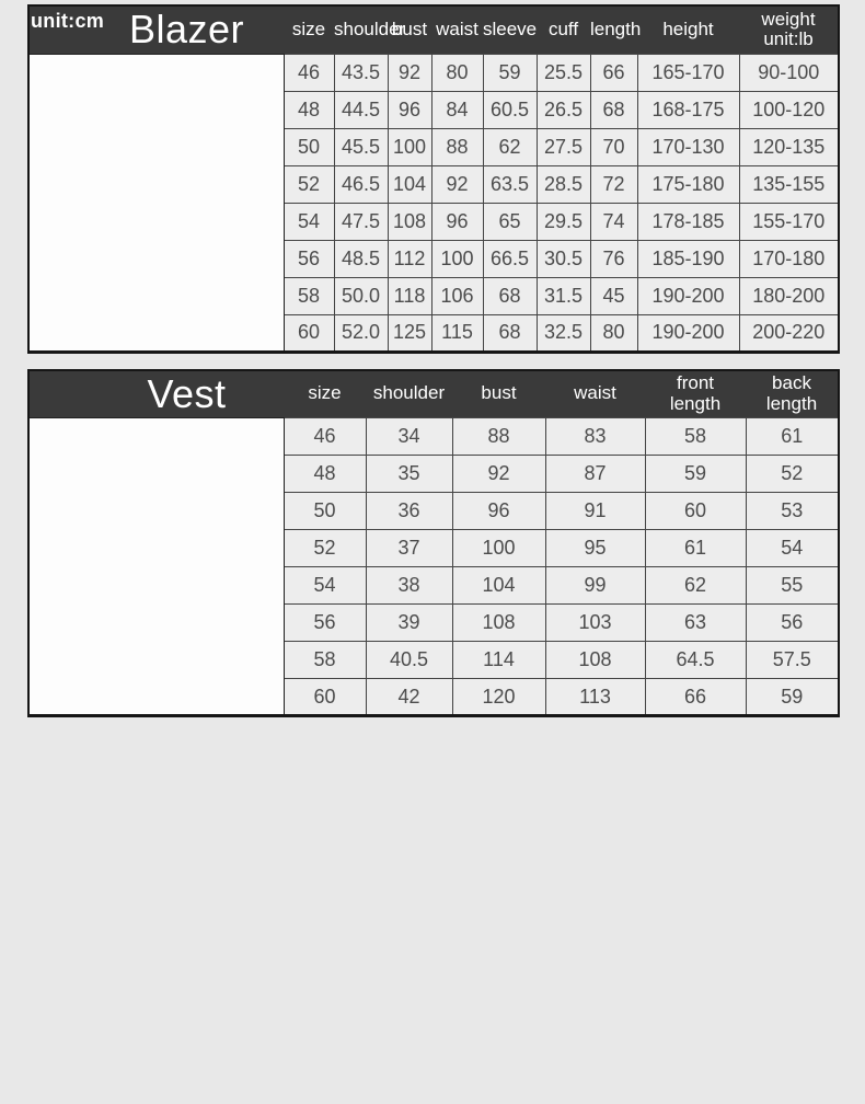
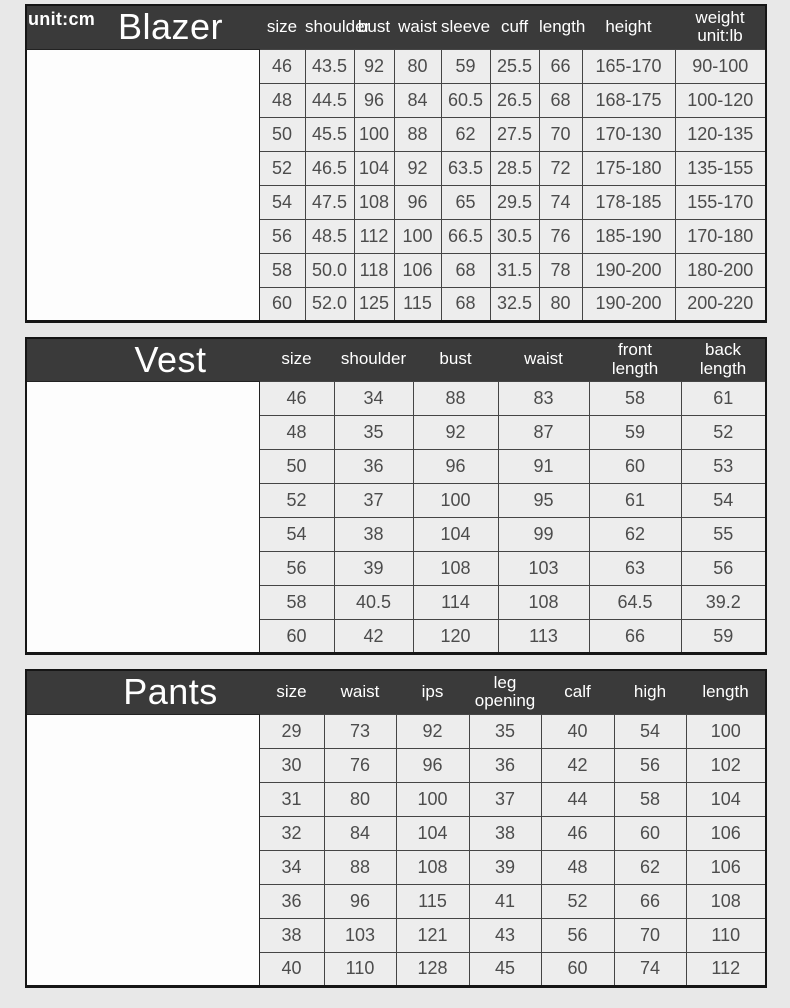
  unit:cm
  Blazer	size	should	bust	waist	sleeve	cuff	length	height	weight unit:lb
  	46	43.5	92	80	59	25.5	66	165-170	90-100
  48	44.5	96	84	60.5	26.5	68	168-175	100-120
  50	45.5	100	88	62	27.5	70	170-130	120-135
  52	46.5	104	92	63.5	28.5	72	175-180	135-155
  54	47.5	108	96	65	29.5	74	178-185	155-170
  56	48.5	112	100	66.5	30.5	76	185-190	170-180
- 58	50.0	118	106	68	31.5	45	190-200	180-200
+ 58	50.0	118	106	68	31.5	78	190-200	180-200
  60	52.0	125	115	68	32.5	80	190-200	200-220
  Vest	size	shoulder	bust	waist	front length	back length
  	46	34	88	83	58	61
  48	35	92	87	59	52
  50	36	96	91	60	53
  52	37	100	95	61	54
  54	38	104	99	62	55
  56	39	108	103	63	56
- 58	40.5	114	108	64.5	57.5
+ 58	40.5	114	108	64.5	39.2
  60	42	120	113	66	59
+ Pants	size	waist	ips	leg opening	calf	high	length
+ 	29	73	92	35	40	54	100
+ 30	76	96	36	42	56	102
+ 31	80	100	37	44	58	104
+ 32	84	104	38	46	60	106
+ 34	88	108	39	48	62	106
+ 36	96	115	41	52	66	108
+ 38	103	121	43	56	70	110
+ 40	110	128	45	60	74	112
